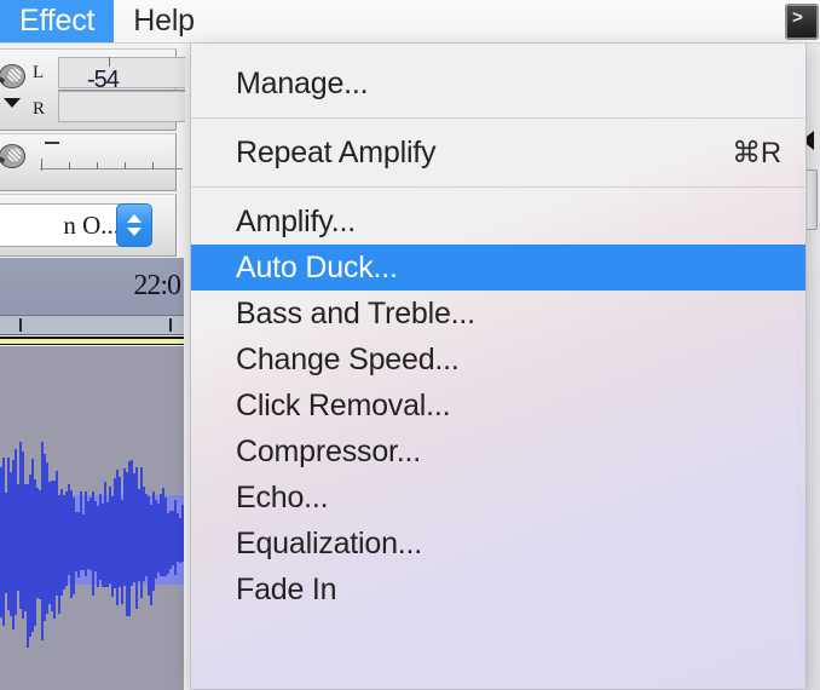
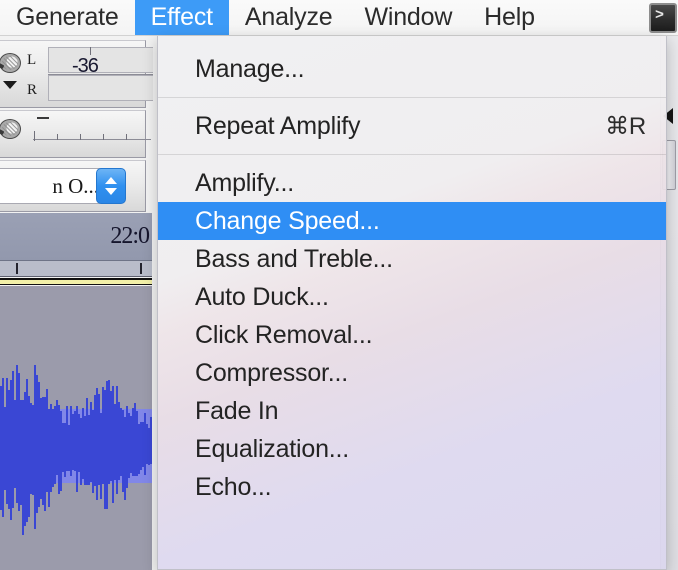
  L
  R
- -54
+ -36
  n O..
  22:0
+ Generate
  Effect
+ Analyze
+ Window
  Help
  >
  Manage...
  Repeat Amplify
  ⌘R
  Amplify...
- Auto Duck...
+ Change Speed...
  Bass and Treble...
- Change Speed...
+ Auto Duck...
  Click Removal...
  Compressor...
- Echo...
+ Fade In
  Equalization...
- Fade In
+ Echo...
